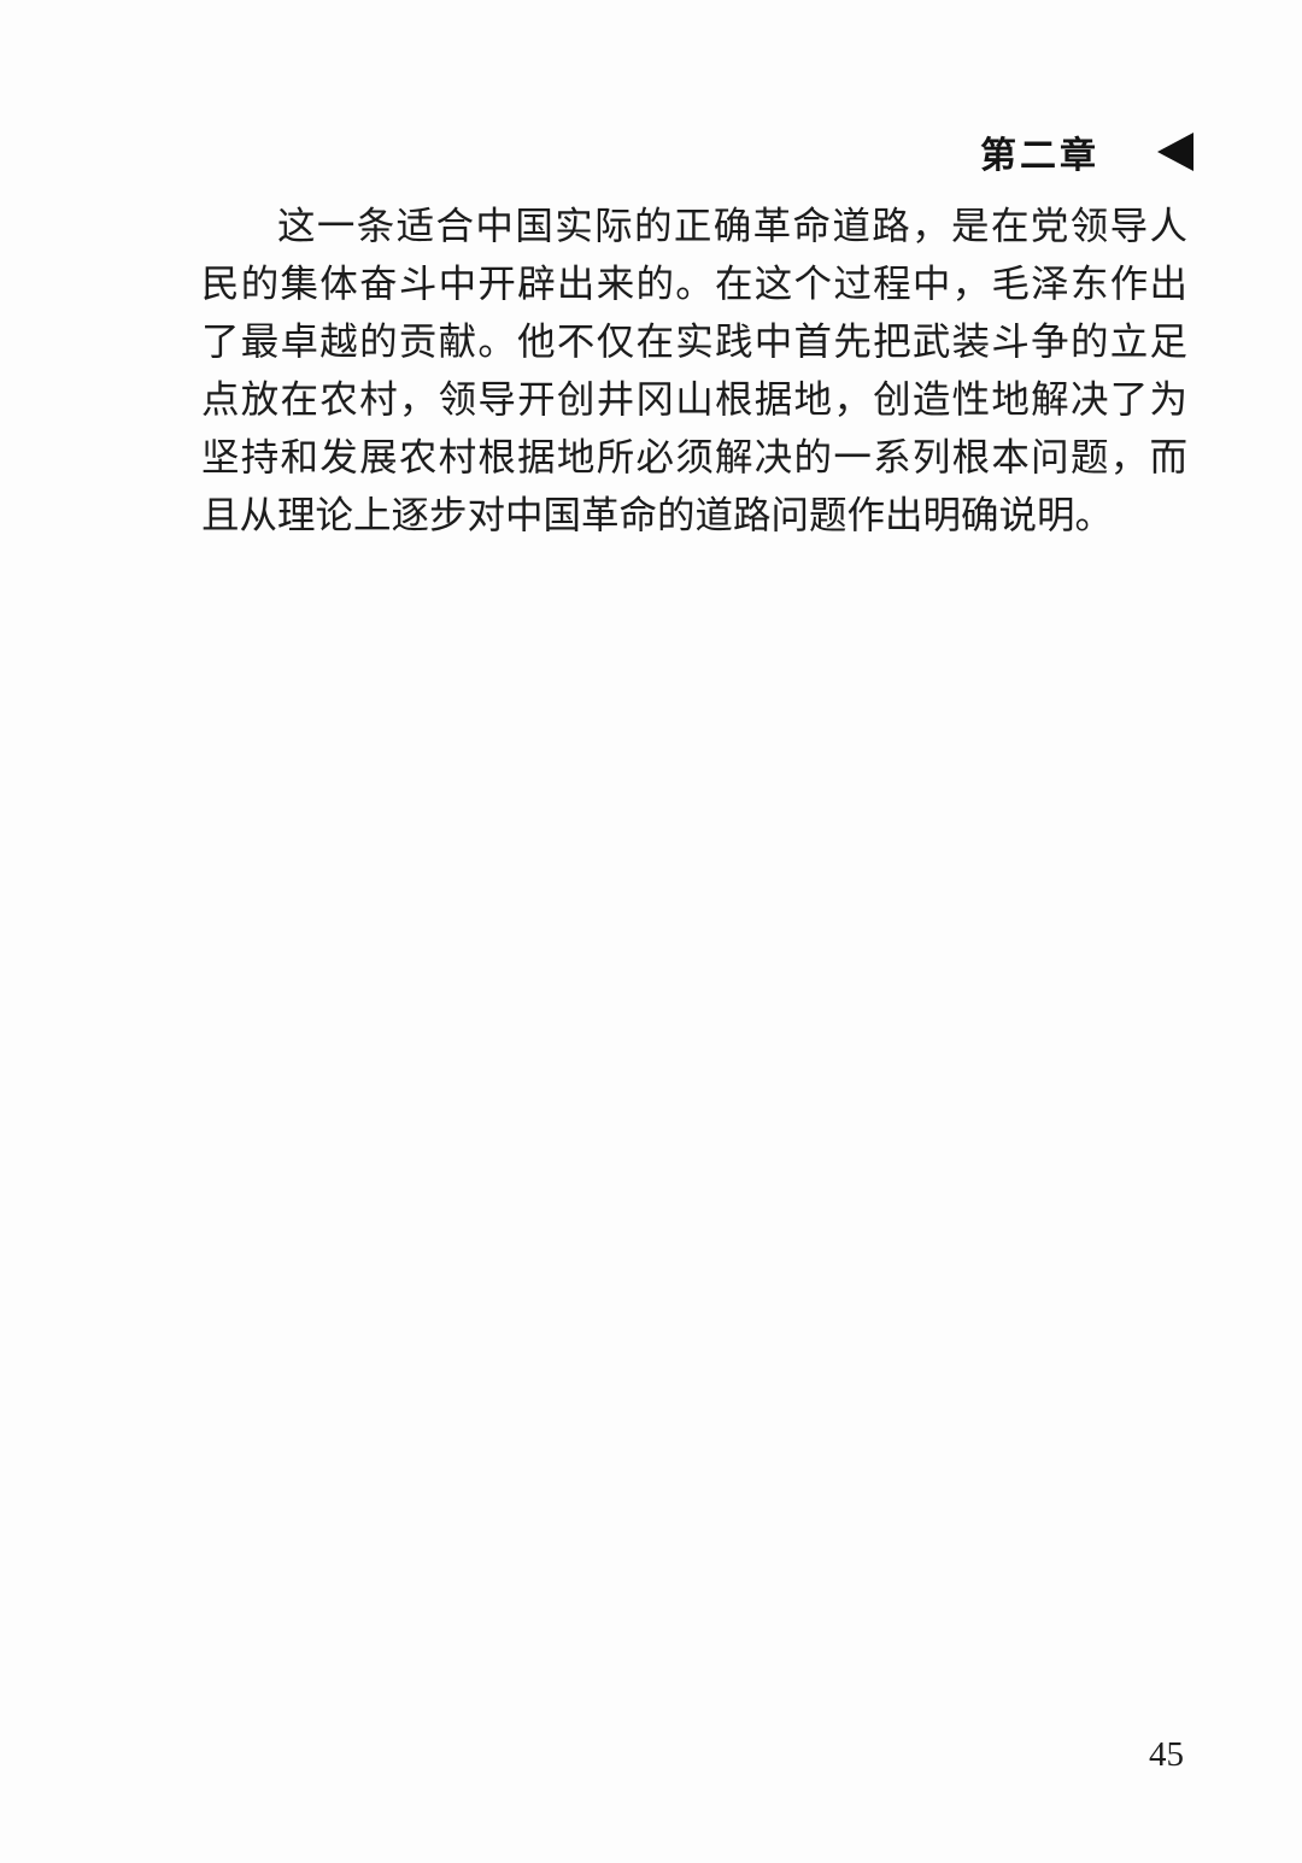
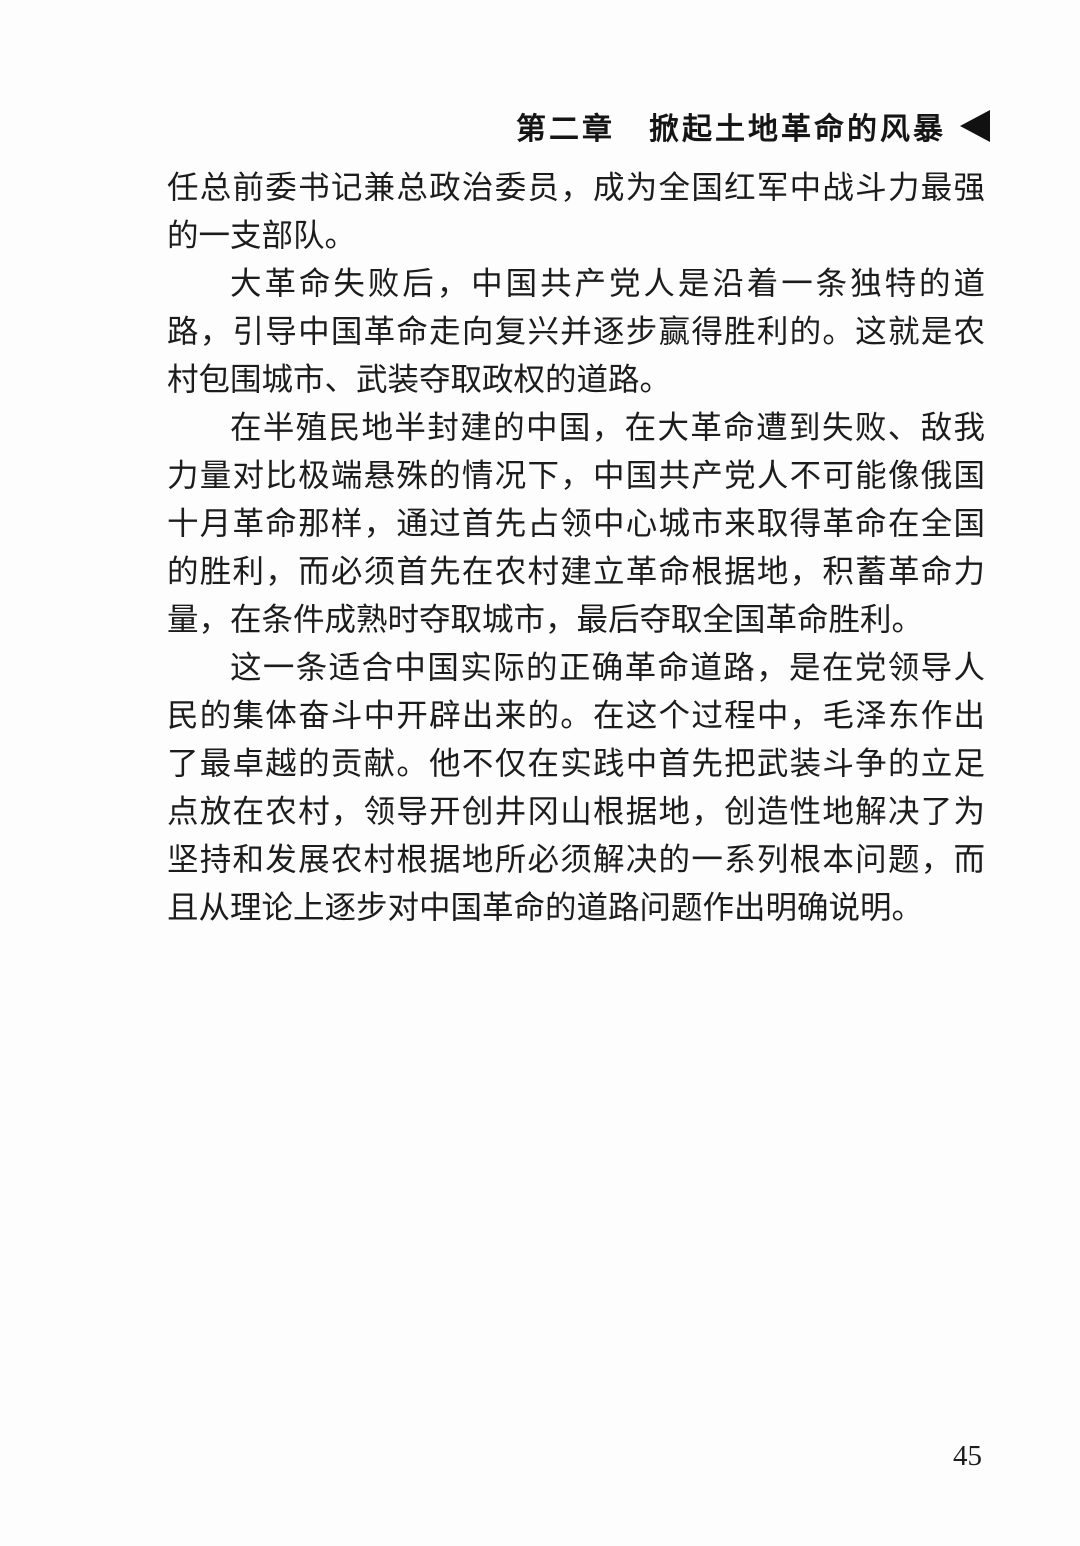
  第二章
+ 掀起土地革命的风暴
+ 任总前委书记兼总政治委员，成为全国红军中战斗力最强的一支部队。
+ 大革命失败后，中国共产党人是沿着一条独特的道路，引导中国革命走向复兴并逐步赢得胜利的。这就是农村包围城市、武装夺取政权的道路。
+ 在半殖民地半封建的中国，在大革命遭到失败、敌我力量对比极端悬殊的情况下，中国共产党人不可能像俄国十月革命那样，通过首先占领中心城市来取得革命在全国的胜利，而必须首先在农村建立革命根据地，积蓄革命力量，在条件成熟时夺取城市，最后夺取全国革命胜利。
  这一条适合中国实际的正确革命道路，是在党领导人民的集体奋斗中开辟出来的。在这个过程中，毛泽东作出了最卓越的贡献。他不仅在实践中首先把武装斗争的立足点放在农村，领导开创井冈山根据地，创造性地解决了为坚持和发展农村根据地所必须解决的一系列根本问题，而且从理论上逐步对中国革命的道路问题作出明确说明。
  45
